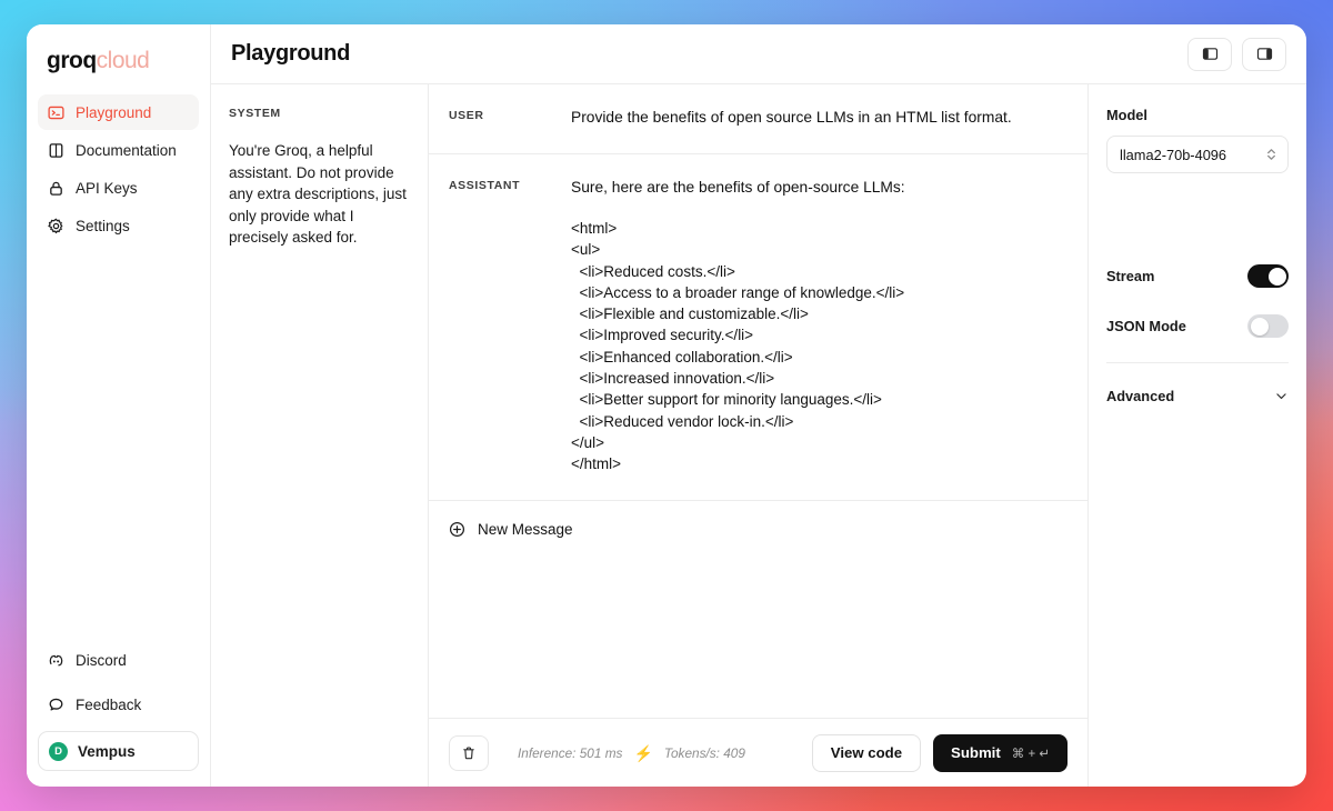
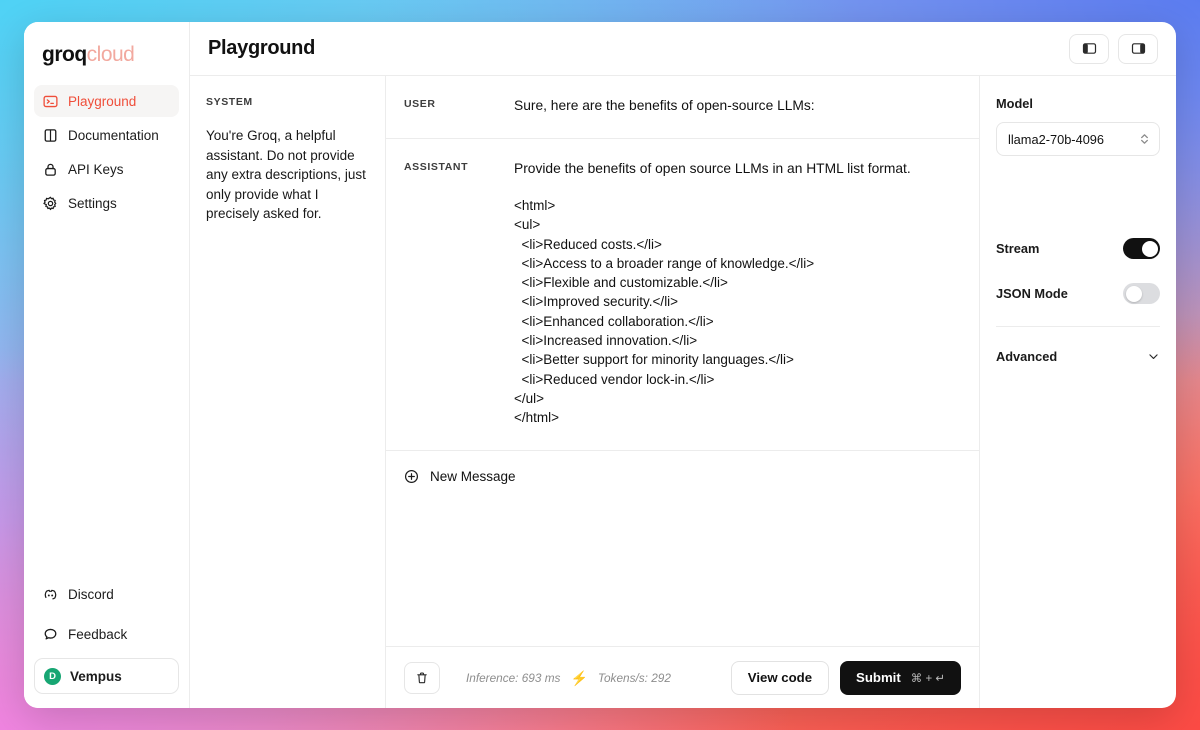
  groqcloud
  Playground
  Documentation
  API Keys
  Settings
  Discord
  Feedback
  D
  Vempus
  Playground
  SYSTEM
  You're Groq, a helpful assistant. Do not provide any extra descriptions, just only provide what I precisely asked for.
  USER
- Provide the benefits of open source LLMs in an HTML list format.
+ Sure, here are the benefits of open-source LLMs:
  ASSISTANT
- Sure, here are the benefits of open-source LLMs:
+ Provide the benefits of open source LLMs in an HTML list format.
  <html>
  <ul>
  <li>Reduced costs.</li>
  <li>Access to a broader range of knowledge.</li>
  <li>Flexible and customizable.</li>
  <li>Improved security.</li>
  <li>Enhanced collaboration.</li>
  <li>Increased innovation.</li>
  <li>Better support for minority languages.</li>
  <li>Reduced vendor lock-in.</li>
  </ul>
  </html>
  New Message
- Inference: 501 ms
+ Inference: 693 ms
  ⚡
- Tokens/s: 409
+ Tokens/s: 292
  View code
  Submit
  ⌘ + ↵
  Model
  llama2-70b-4096
  Stream
  JSON Mode
  Advanced
